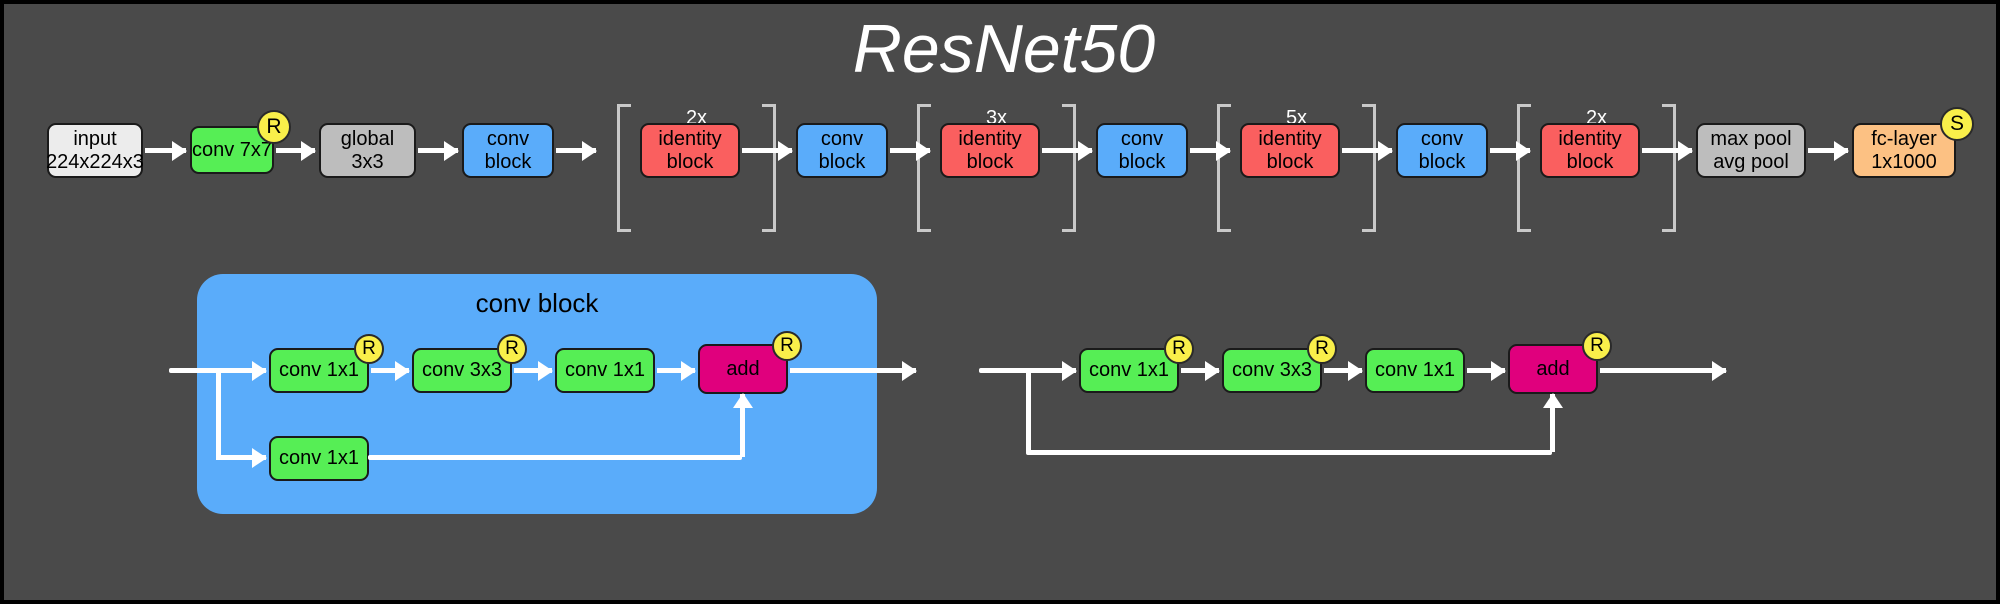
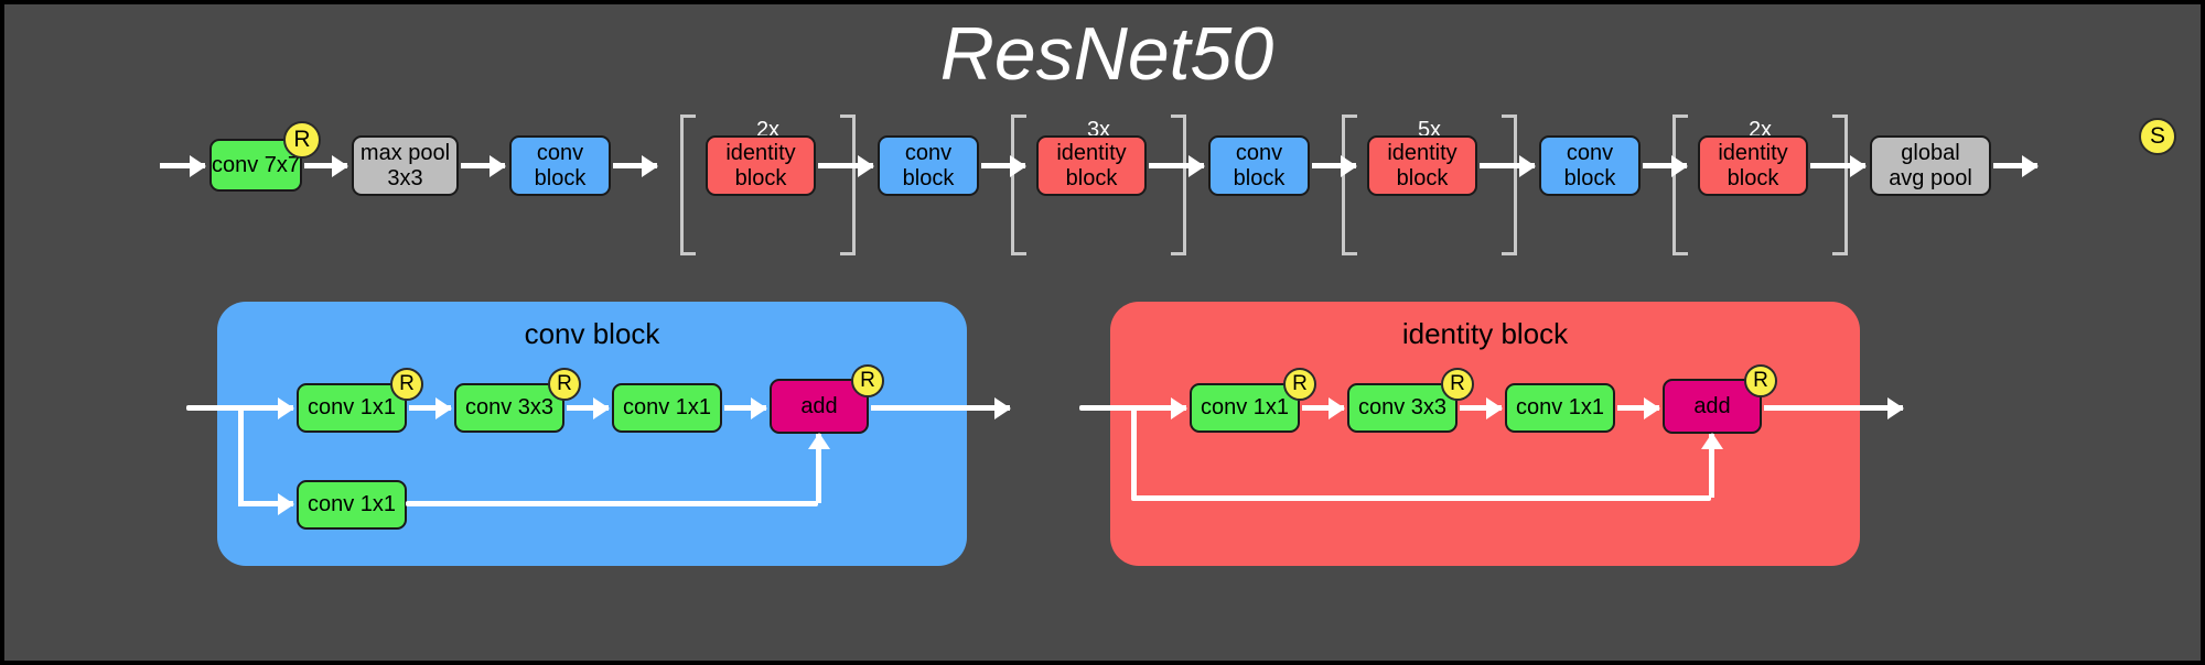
  ResNet50
- input
- 224x224x3
  conv 7x7
  R
- global
+ max pool
  3x3
  conv
  block
  2x
  identity
  block
  conv
  block
  3x
  identity
  block
  conv
  block
  5x
  identity
  block
  conv
  block
  2x
  identity
  block
- max pool
+ global
  avg pool
- fc-layer
- 1x1000
  S
  conv block
  conv 1x1
  R
  conv 3x3
  R
  conv 1x1
  add
  R
  conv 1x1
+ identity block
  conv 1x1
  R
  conv 3x3
  R
  conv 1x1
  add
  R
